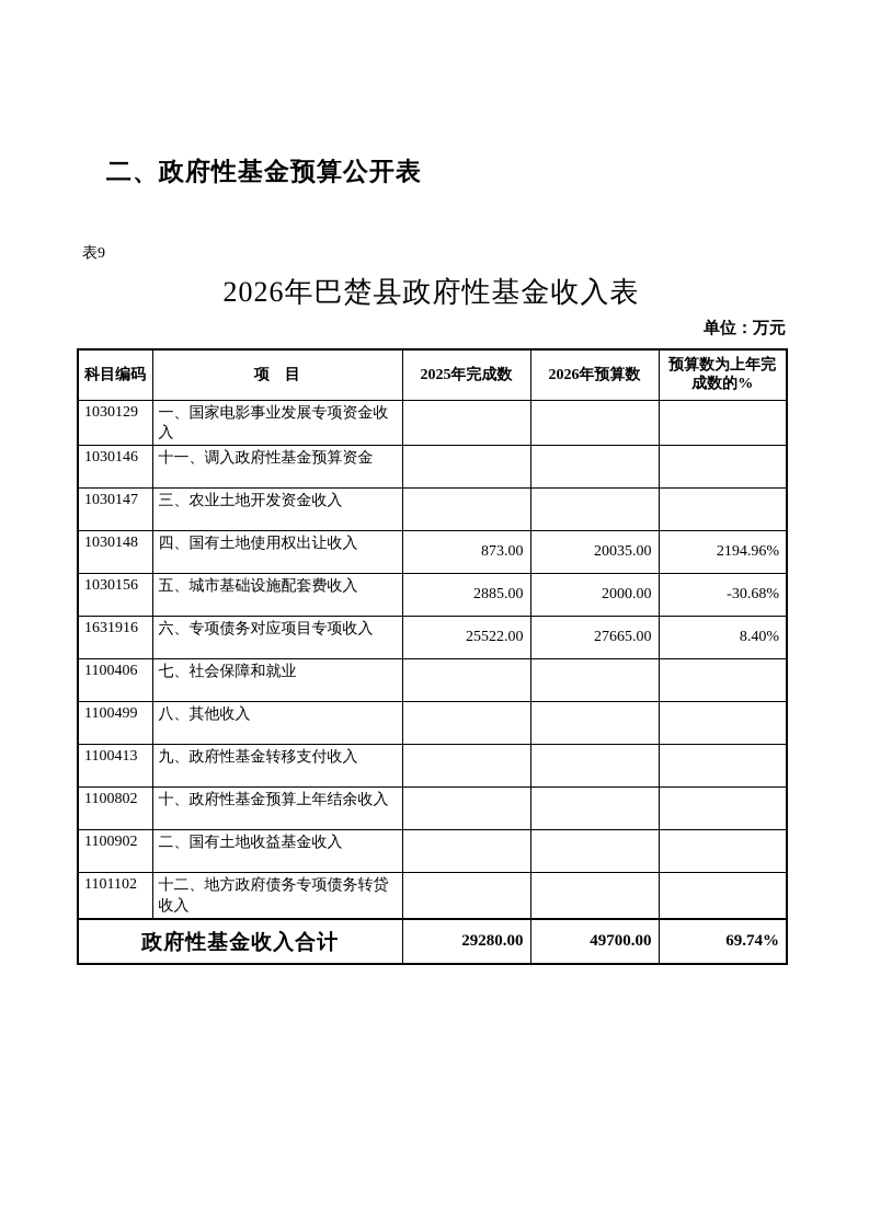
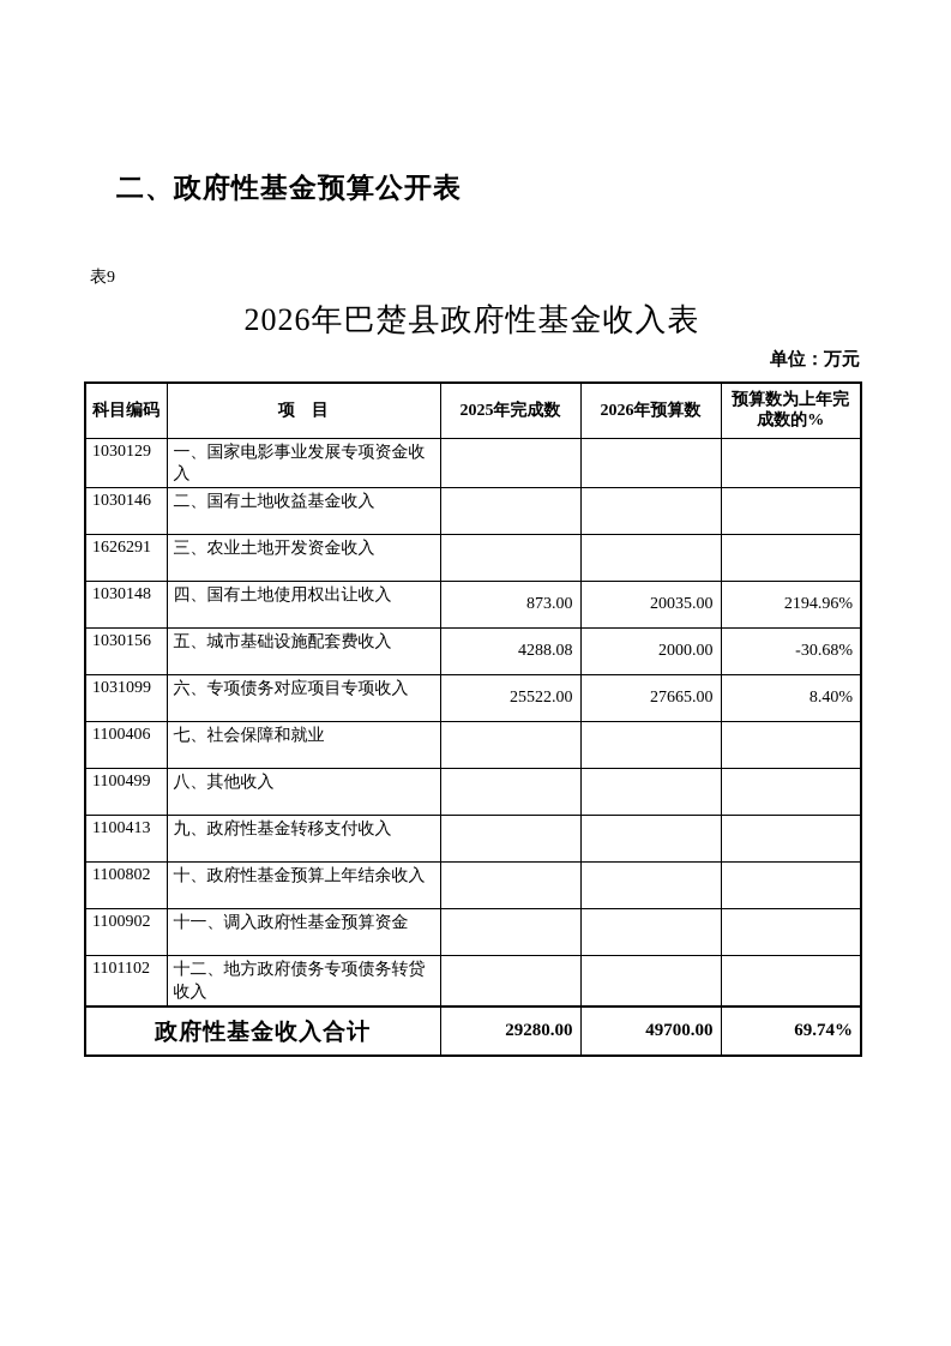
  二、政府性基金预算公开表
  表9
  2026年巴楚县政府性基金收入表
  单位：万元
  科目编码	项 目	2025年完成数	2026年预算数	预算数为上年完成数的%
  1030129	一、国家电影事业发展专项资金收入
- 1030146	十一、调入政府性基金预算资金
+ 1030146	二、国有土地收益基金收入
- 1030147	三、农业土地开发资金收入
+ 1626291	三、农业土地开发资金收入
  1030148	四、国有土地使用权出让收入	873.00	20035.00	2194.96%
- 1030156	五、城市基础设施配套费收入	2885.00	2000.00	-30.68%
+ 1030156	五、城市基础设施配套费收入	4288.08	2000.00	-30.68%
- 1631916	六、专项债务对应项目专项收入	25522.00	27665.00	8.40%
+ 1031099	六、专项债务对应项目专项收入	25522.00	27665.00	8.40%
  1100406	七、社会保障和就业
  1100499	八、其他收入
  1100413	九、政府性基金转移支付收入
  1100802	十、政府性基金预算上年结余收入
- 1100902	二、国有土地收益基金收入
+ 1100902	十一、调入政府性基金预算资金
  1101102	十二、地方政府债务专项债务转贷收入
  政府性基金收入合计	29280.00	49700.00	69.74%
